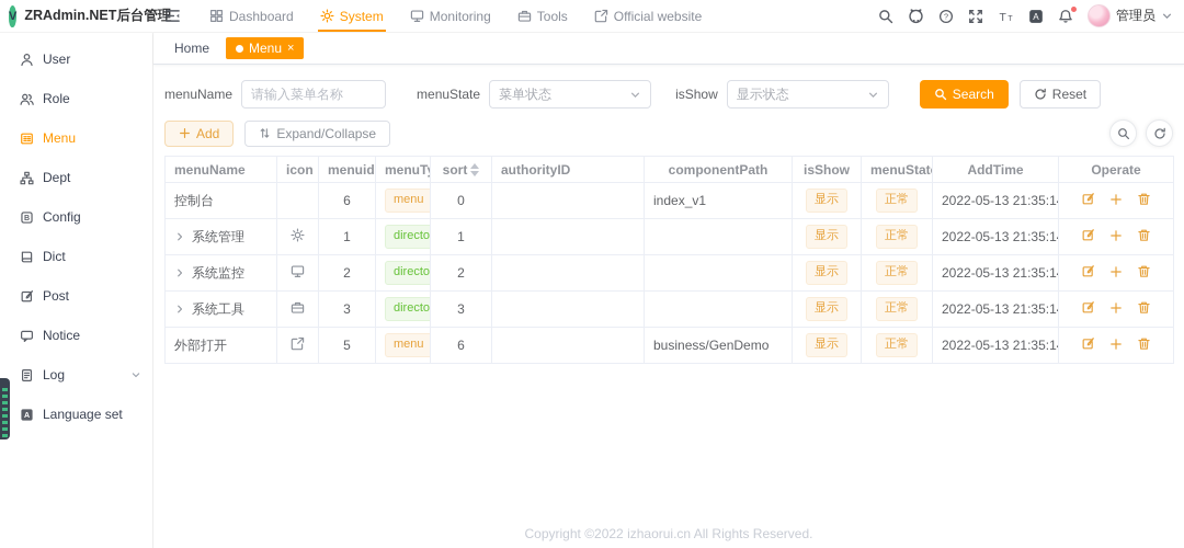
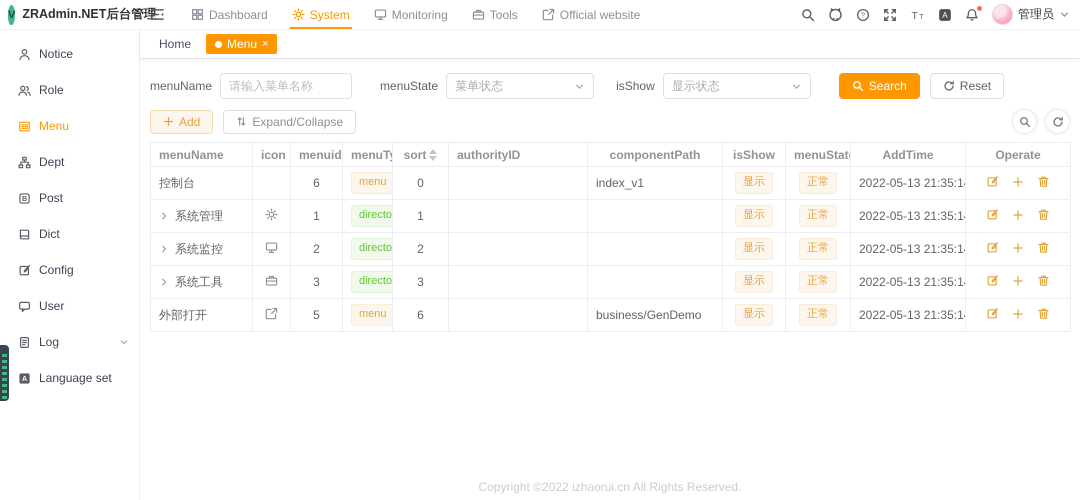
  V
  ZRAdmin.NET后台管理
  Dashboard
  System
  Monitoring
  Tools
  Official website
  ?
  T
  A
  管理员
- User
+ Notice
  Role
  Menu
  Dept
- Config
+ Post
  Dict
- Post
+ Config
- Notice
+ User
  Log
  Language set
  Home
  Menu
  ×
  menuName
  请输入菜单名称
  menuState
  菜单状态
  isShow
  显示状态
  Search
  Reset
  Add
  Expand/Collapse
  menuName	icon	menuid	menuT	sort	authorityID	componentPath	isShow	menuStat	AddTime	Operate
  控制台		6	menu	0		index_v1	显示	正常	2022-05-13 21:35:1
  系统管理		1	directo	1			显示	正常	2022-05-13 21:35:1
  系统监控		2	directo	2			显示	正常	2022-05-13 21:35:1
  系统工具		3	directo	3			显示	正常	2022-05-13 21:35:1
  外部打开		5	menu	6		business/GenDemo	显示	正常	2022-05-13 21:35:1
  Copyright ©2022 izhaorui.cn All Rights Reserved.
